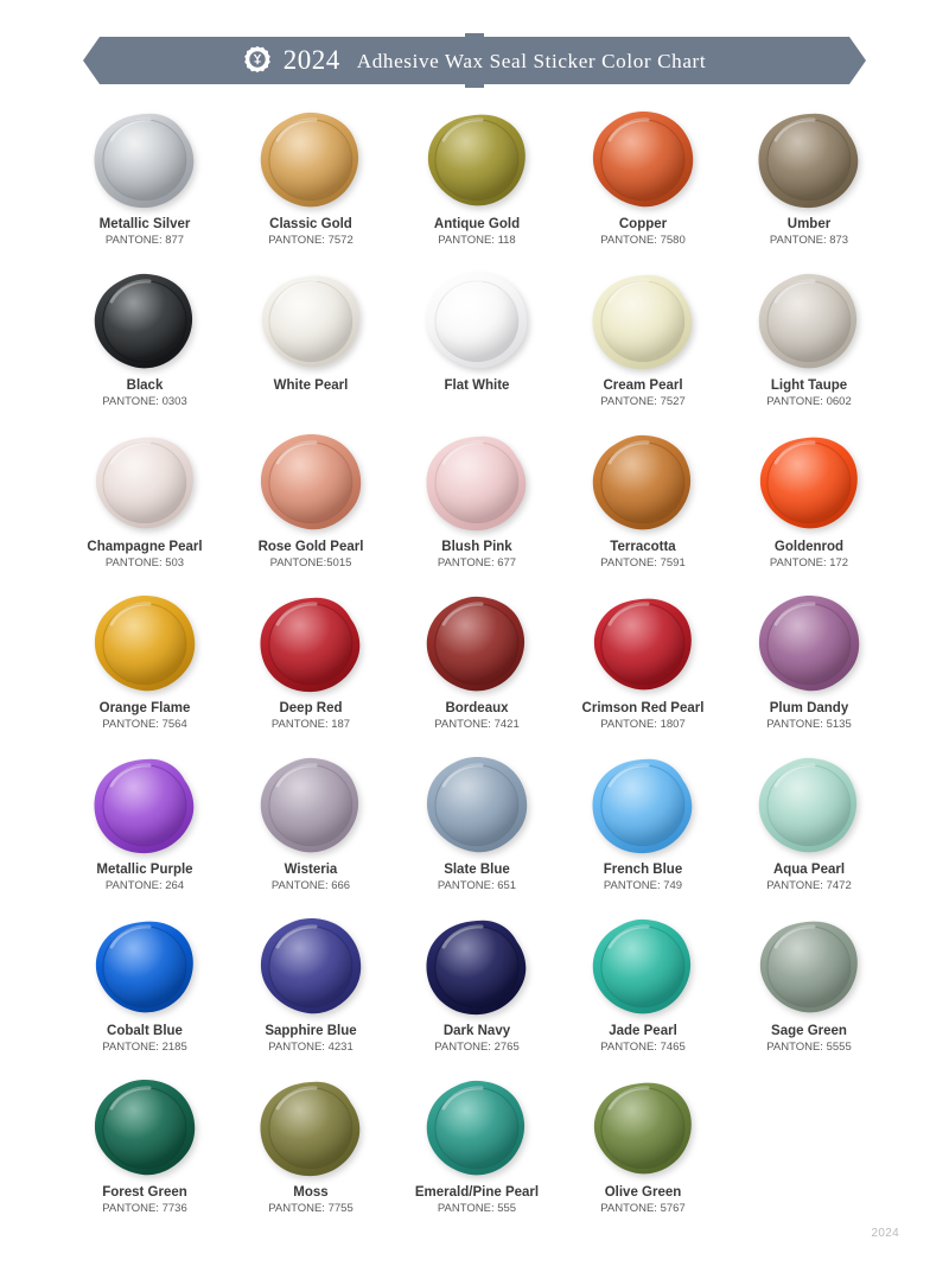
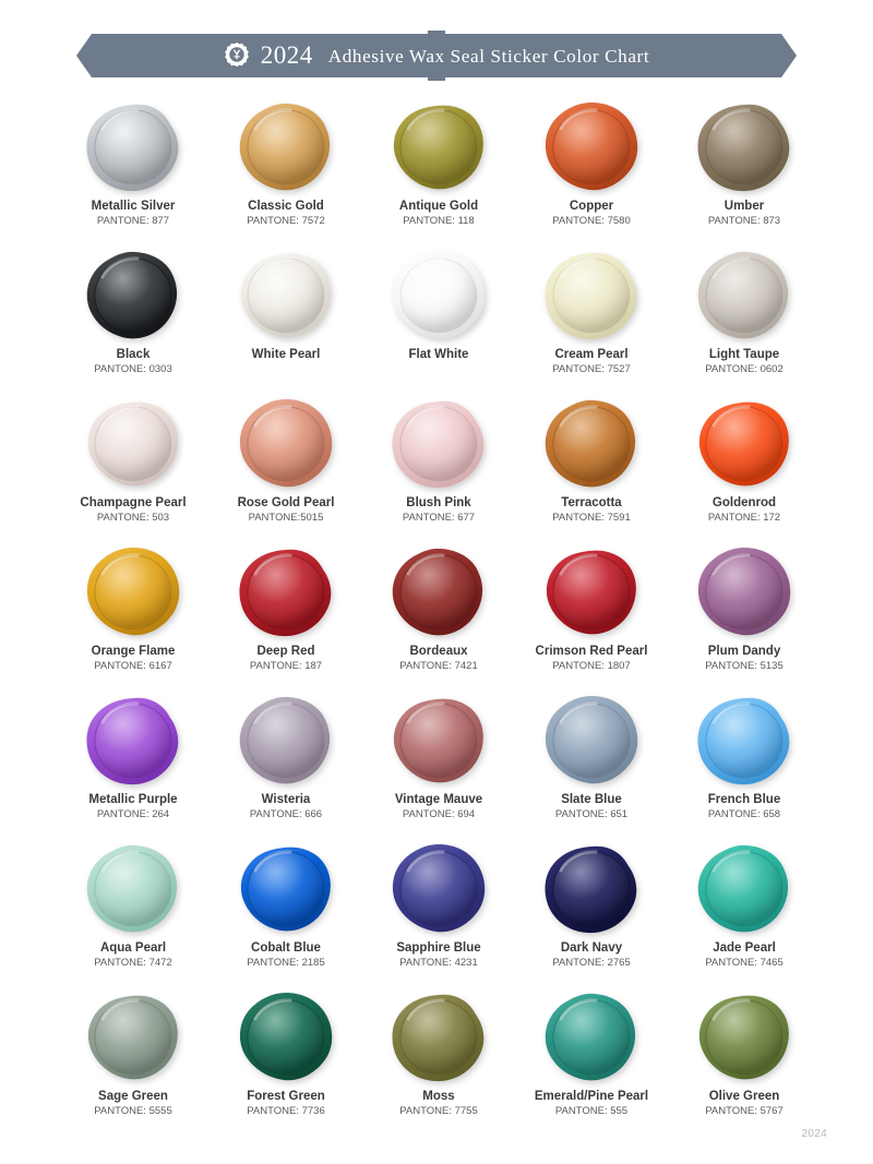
  2024
  Adhesive Wax Seal Sticker Color Chart
  Metallic Silver
  PANTONE: 877
  Classic Gold
  PANTONE: 7572
  Antique Gold
  PANTONE: 118
  Copper
  PANTONE: 7580
  Umber
  PANTONE: 873
  Black
  PANTONE: 0303
  White Pearl
  Flat White
  Cream Pearl
  PANTONE: 7527
  Light Taupe
  PANTONE: 0602
  Champagne Pearl
  PANTONE: 503
  Rose Gold Pearl
  PANTONE:5015
  Blush Pink
  PANTONE: 677
  Terracotta
  PANTONE: 7591
  Goldenrod
  PANTONE: 172
  Orange Flame
- PANTONE: 7564
+ PANTONE: 6167
  Deep Red
  PANTONE: 187
  Bordeaux
  PANTONE: 7421
  Crimson Red Pearl
  PANTONE: 1807
  Plum Dandy
  PANTONE: 5135
  Metallic Purple
  PANTONE: 264
  Wisteria
  PANTONE: 666
+ Vintage Mauve
+ PANTONE: 694
  Slate Blue
  PANTONE: 651
  French Blue
- PANTONE: 749
+ PANTONE: 658
  Aqua Pearl
  PANTONE: 7472
  Cobalt Blue
  PANTONE: 2185
  Sapphire Blue
  PANTONE: 4231
  Dark Navy
  PANTONE: 2765
  Jade Pearl
  PANTONE: 7465
  Sage Green
  PANTONE: 5555
  Forest Green
  PANTONE: 7736
  Moss
  PANTONE: 7755
  Emerald/Pine Pearl
  PANTONE: 555
  Olive Green
  PANTONE: 5767
  2024
